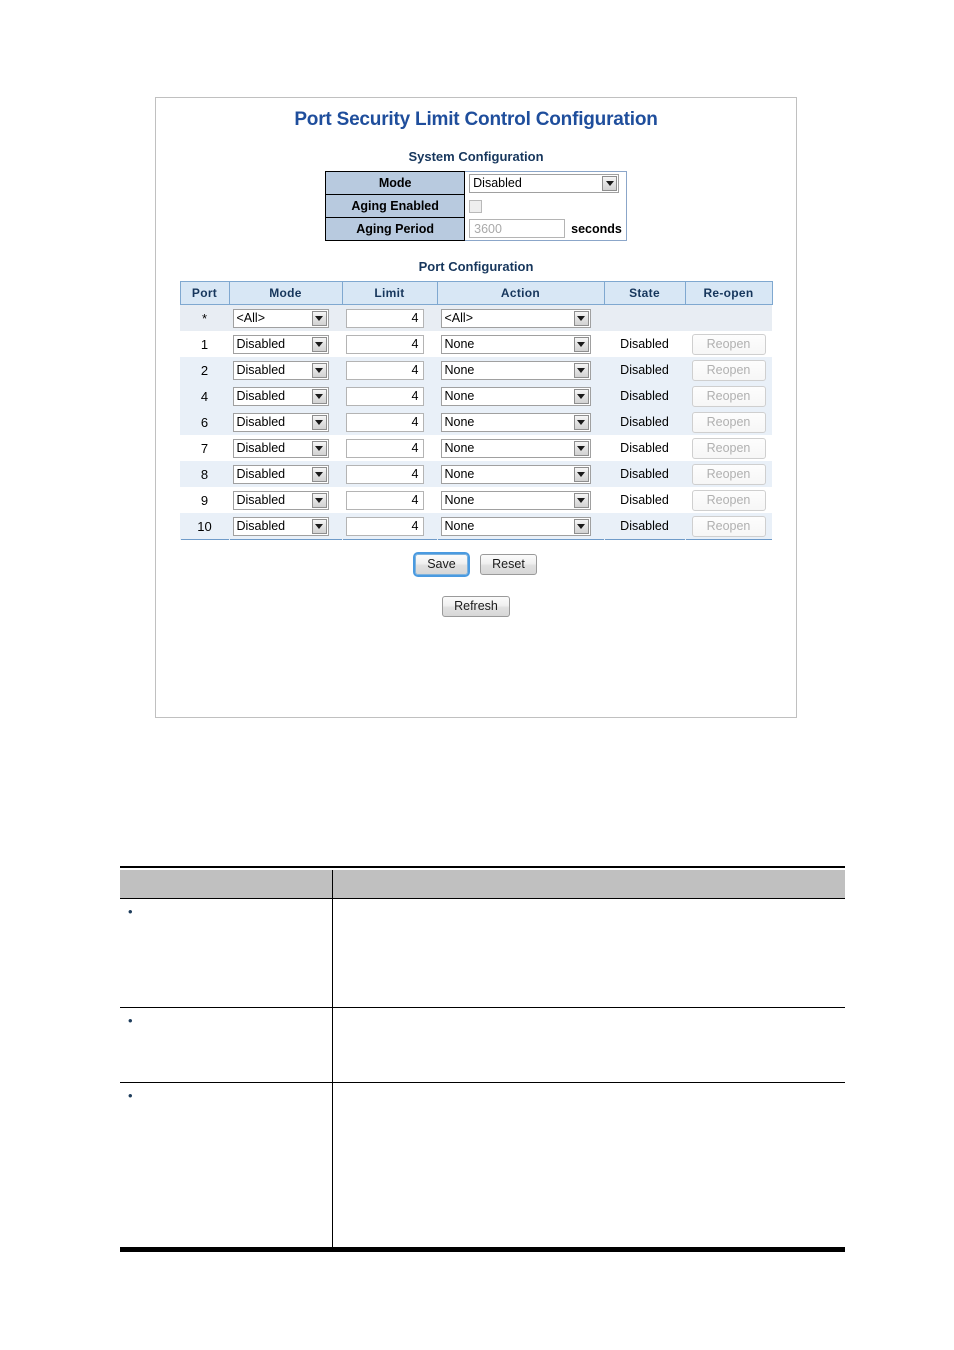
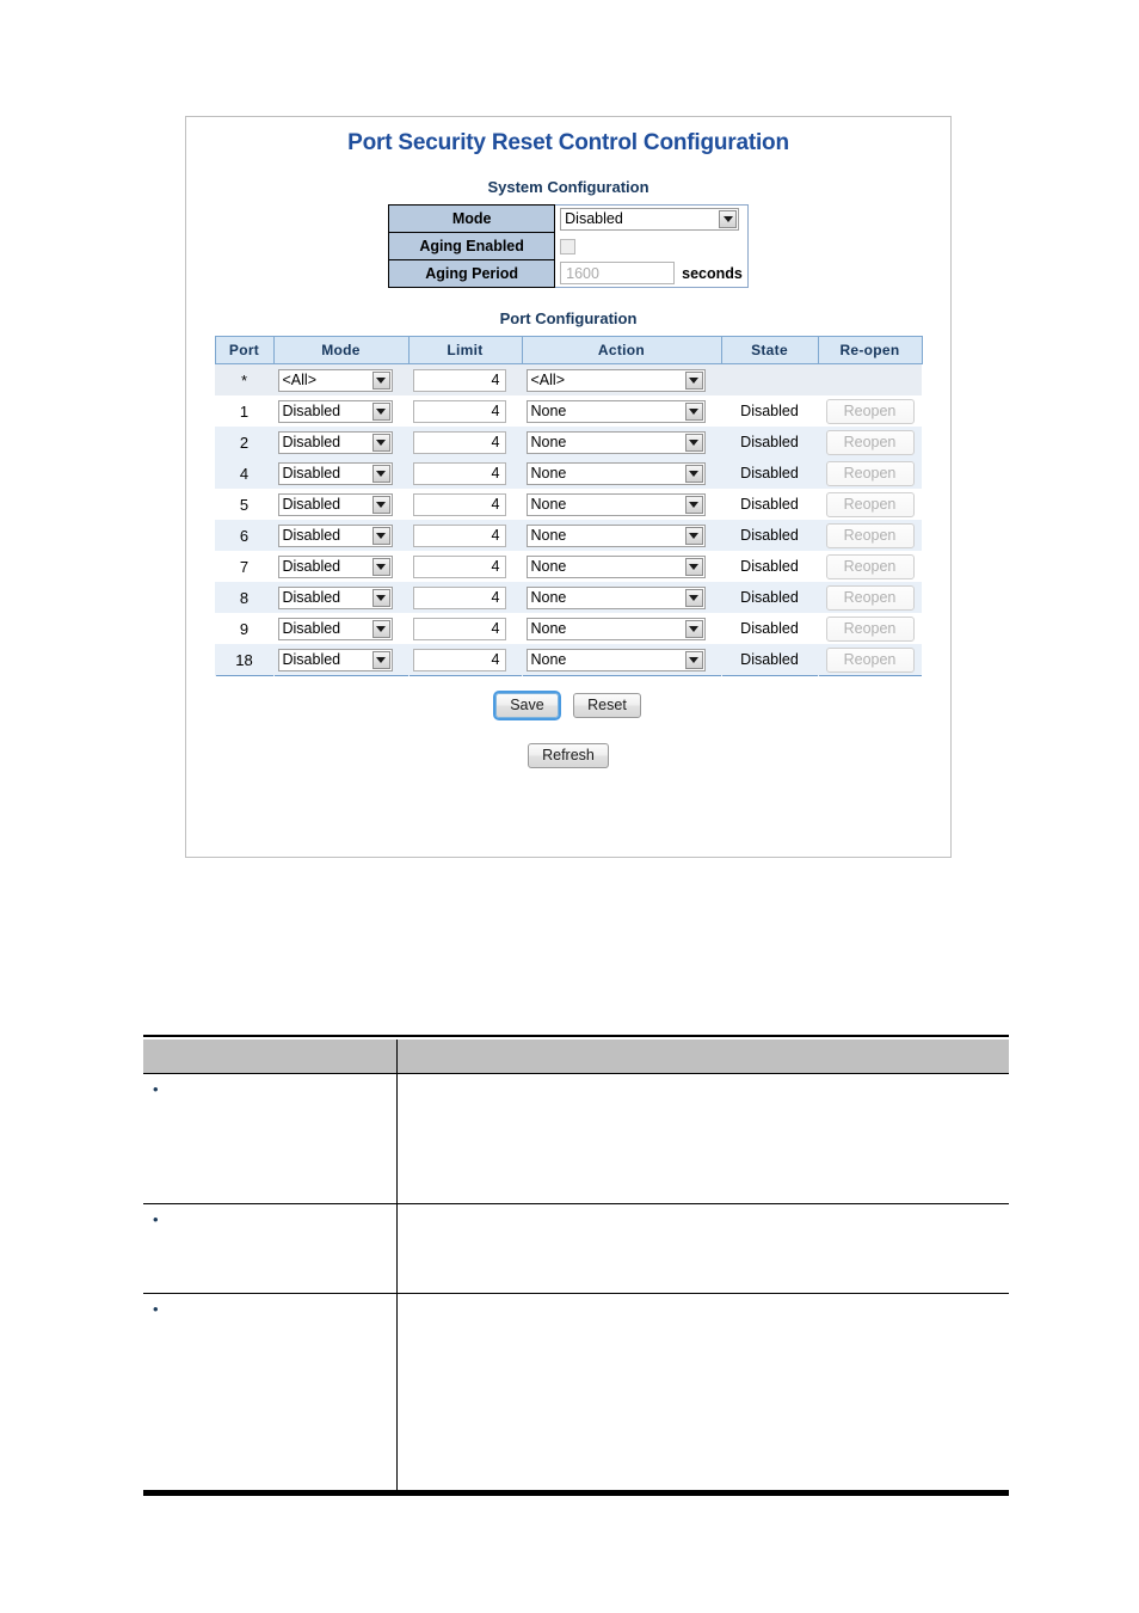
- Port Security Limit Control Configuration
+ Port Security Reset Control Configuration
  System Configuration
  Mode	Disabled
  Aging Enabled
- Aging Period	3600 seconds
+ Aging Period	1600 seconds
  Port Configuration
  Port	Mode	Limit	Action	State	Re-open
  *	<All>	4	<All>
  1	Disabled	4	None	Disabled	Reopen
  2	Disabled	4	None	Disabled	Reopen
  4	Disabled	4	None	Disabled	Reopen
+ 5	Disabled	4	None	Disabled	Reopen
  6	Disabled	4	None	Disabled	Reopen
  7	Disabled	4	None	Disabled	Reopen
  8	Disabled	4	None	Disabled	Reopen
  9	Disabled	4	None	Disabled	Reopen
- 10	Disabled	4	None	Disabled	Reopen
+ 18	Disabled	4	None	Disabled	Reopen
  Save Reset
  Refresh
  •
  •
  •
